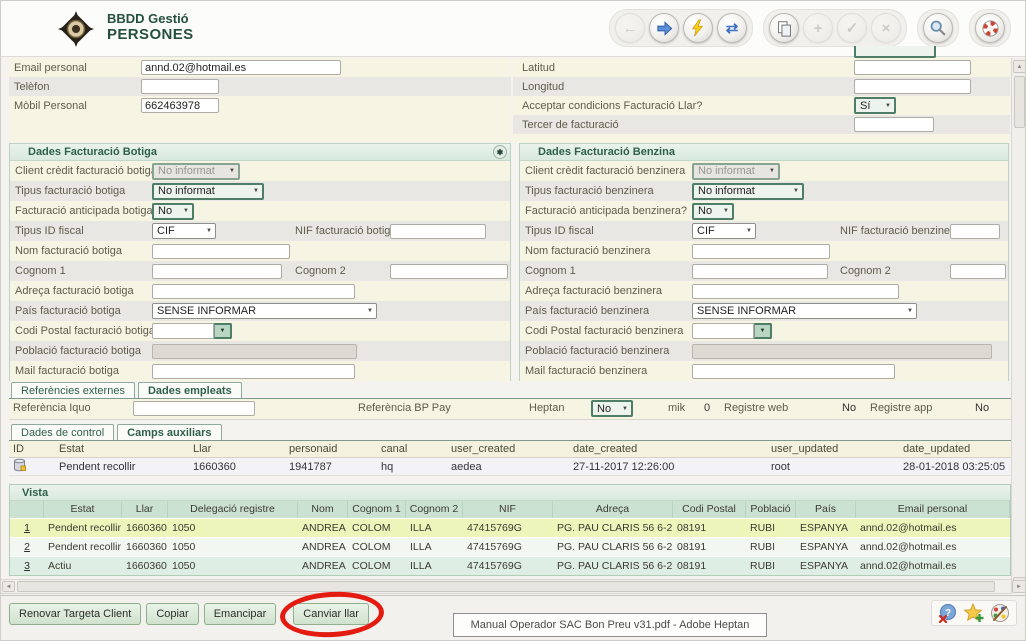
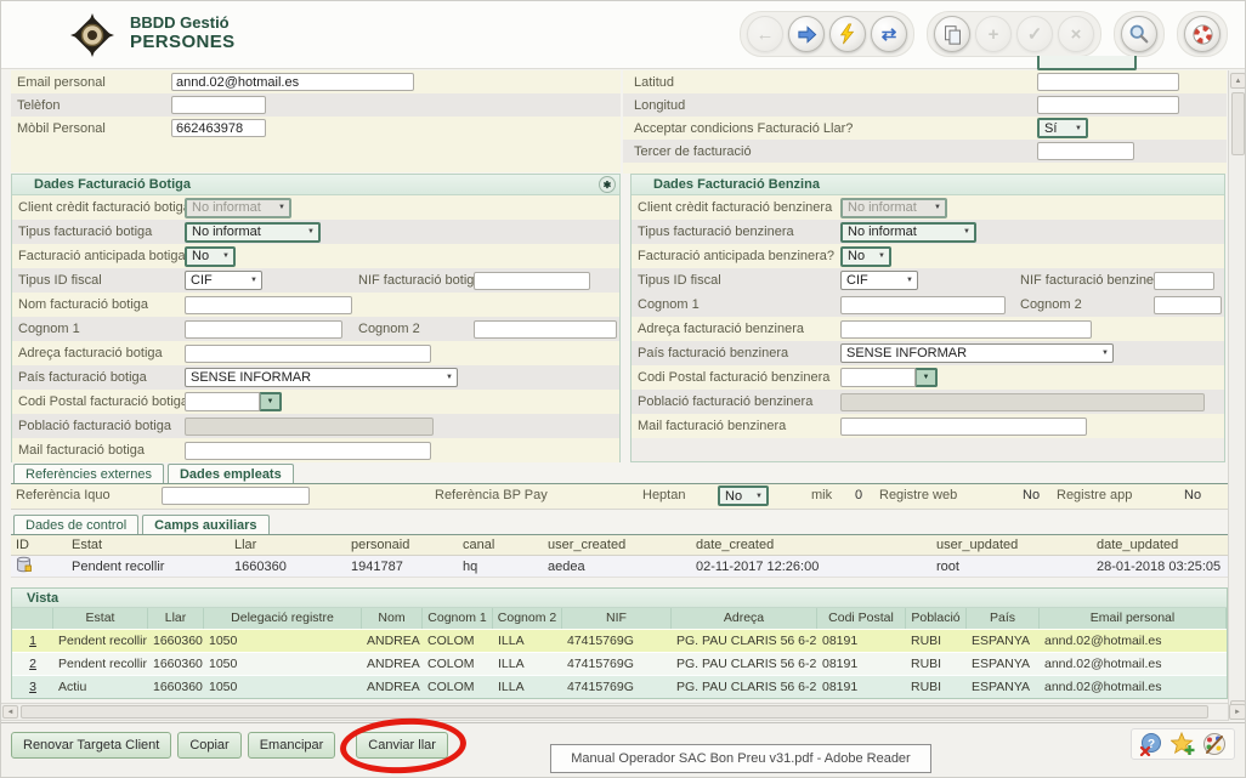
  BBDD Gestió
  PERSONES
  ←
  ⇄
  +
  ✓
  ×
  Email personal
  annd.02@hotmail.es
  Telèfon
  Mòbil Personal
  662463978
  Latitud
  Longitud
  Acceptar condicions Facturació Llar?
  Sí
  Tercer de facturació
  Dades Facturació Botiga
  ✱
  Client crèdit facturació botig
  No informat
  Tipus facturació botiga
  No informat
  Facturació anticipada botiga
  No
  Tipus ID fiscal
  CIF
  NIF facturació botig
  Nom facturació botiga
  Cognom 1
  Cognom 2
  Adreça facturació botiga
  País facturació botiga
  SENSE INFORMAR
  Codi Postal facturació botig
  Població facturació botiga
  Mail facturació botiga
  Dades Facturació Benzina
  Client crèdit facturació benzinera
  No informat
  Tipus facturació benzinera
  No informat
  Facturació anticipada benzinera?
  No
  Tipus ID fiscal
  CIF
  NIF facturació benzine
- Nom facturació benzinera
  Cognom 1
  Cognom 2
  Adreça facturació benzinera
  País facturació benzinera
  SENSE INFORMAR
  Codi Postal facturació benzinera
  Població facturació benzinera
  Mail facturació benzinera
  Referències externes
  Dades empleats
  Referència Iquo
  Referència BP Pay
  Heptan
  No
  mik
  0
  Registre web
  No
  Registre app
  No
  Dades de control
  Camps auxiliars
  ID
  Estat
  Llar
  personaid
  canal
  user_created
  date_created
  user_updated
  date_updated
  Pendent recollir
  1660360
  1941787
  hq
  aedea
- 27-11-2017 12:26:00
+ 02-11-2017 12:26:00
  root
  28-01-2018 03:25:05
  Vista
  Estat
  Llar
  Delegació registre
  Nom
  Cognom 1
  Cognom 2
  NIF
  Adreça
  Codi Postal
  Població
  País
  Email personal
  1
  Pendent recollir
  1660360
  1050
  ANDREA
  COLOM
  ILLA
  47415769G
  PG. PAU CLARIS 56 6-2
  08191
  RUBI
  ESPANYA
  annd.02@hotmail.es
  2
  Pendent recollir
  1660360
  1050
  ANDREA
  COLOM
  ILLA
  47415769G
  PG. PAU CLARIS 56 6-2
  08191
  RUBI
  ESPANYA
  annd.02@hotmail.es
  3
  Actiu
  1660360
  1050
  ANDREA
  COLOM
  ILLA
  47415769G
  PG. PAU CLARIS 56 6-2
  08191
  RUBI
  ESPANYA
  annd.02@hotmail.es
  Renovar Targeta Client
  Copiar
  Emancipar
  Canviar llar
- Manual Operador SAC Bon Preu v31.pdf - Adobe Heptan
+ Manual Operador SAC Bon Preu v31.pdf - Adobe Reader
  ?
